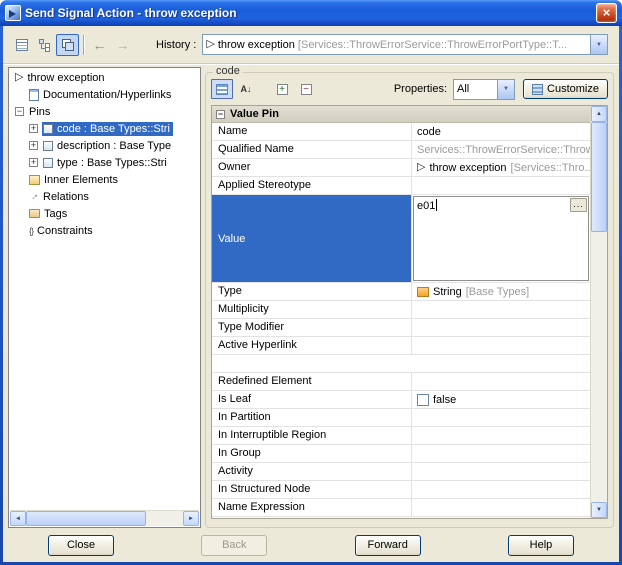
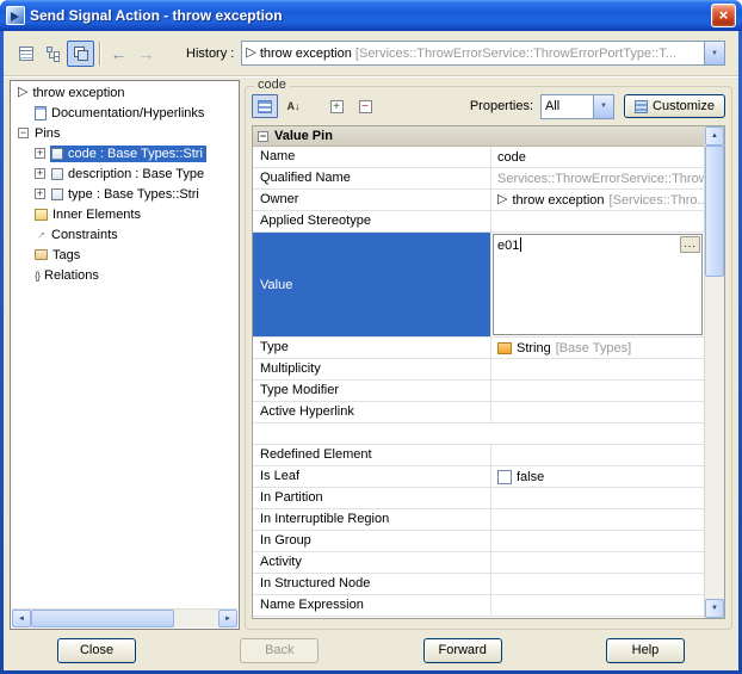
  Send Signal Action - throw exception
  ×
  ←
  →
  History :
  ▷
  throw exception [Services::ThrowErrorService::ThrowErrorPortType::T...
  ▷
  throw exception
  Documentation/Hyperlinks
  −
  Pins
  +
  code : Base Types::Stri
  +
  description : Base Type
  +
  type : Base Types::Stri
  Inner Elements
- Relations
+ Constraints
  Tags
  {}
- Constraints
+ Relations
  code
  A↓
  +
  −
  Properties:
  All
  Customize
  −
  Value Pin
  Name
  code
  Qualified Name
  Services::ThrowErrorService::Thro
  Owner
  ▷
  throw exception
  [Services::Thro.
  Applied Stereotype
  Value
  e01
  ...
  Type
  String
  [Base Types]
  Multiplicity
  Type Modifier
  Active Hyperlink
  Redefined Element
  Is Leaf
  false
  In Partition
  In Interruptible Region
  In Group
  Activity
  In Structured Node
  Name Expression
  Close
  Back
  Forward
  Help
